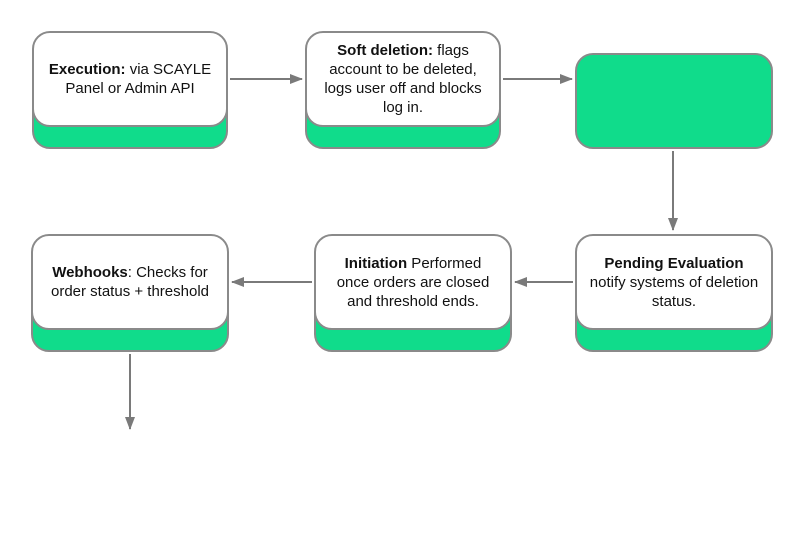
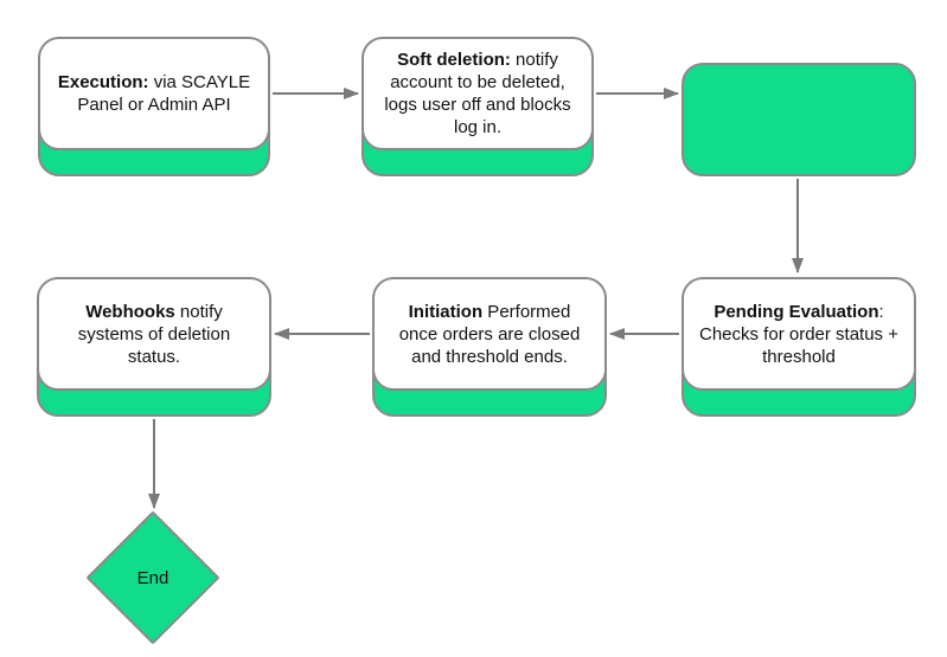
  Execution: via SCAYLE Panel or Admin API
- Soft deletion: flags account to be deleted, logs user off and blocks log in.
+ Soft deletion: notify account to be deleted, logs user off and blocks log in.
- Pending Evaluation notify systems of deletion status.
+ Pending Evaluation: Checks for order status + threshold
  Initiation Performed once orders are closed and threshold ends.
- Webhooks: Checks for order status + threshold
+ Webhooks notify systems of deletion status.
+ End
